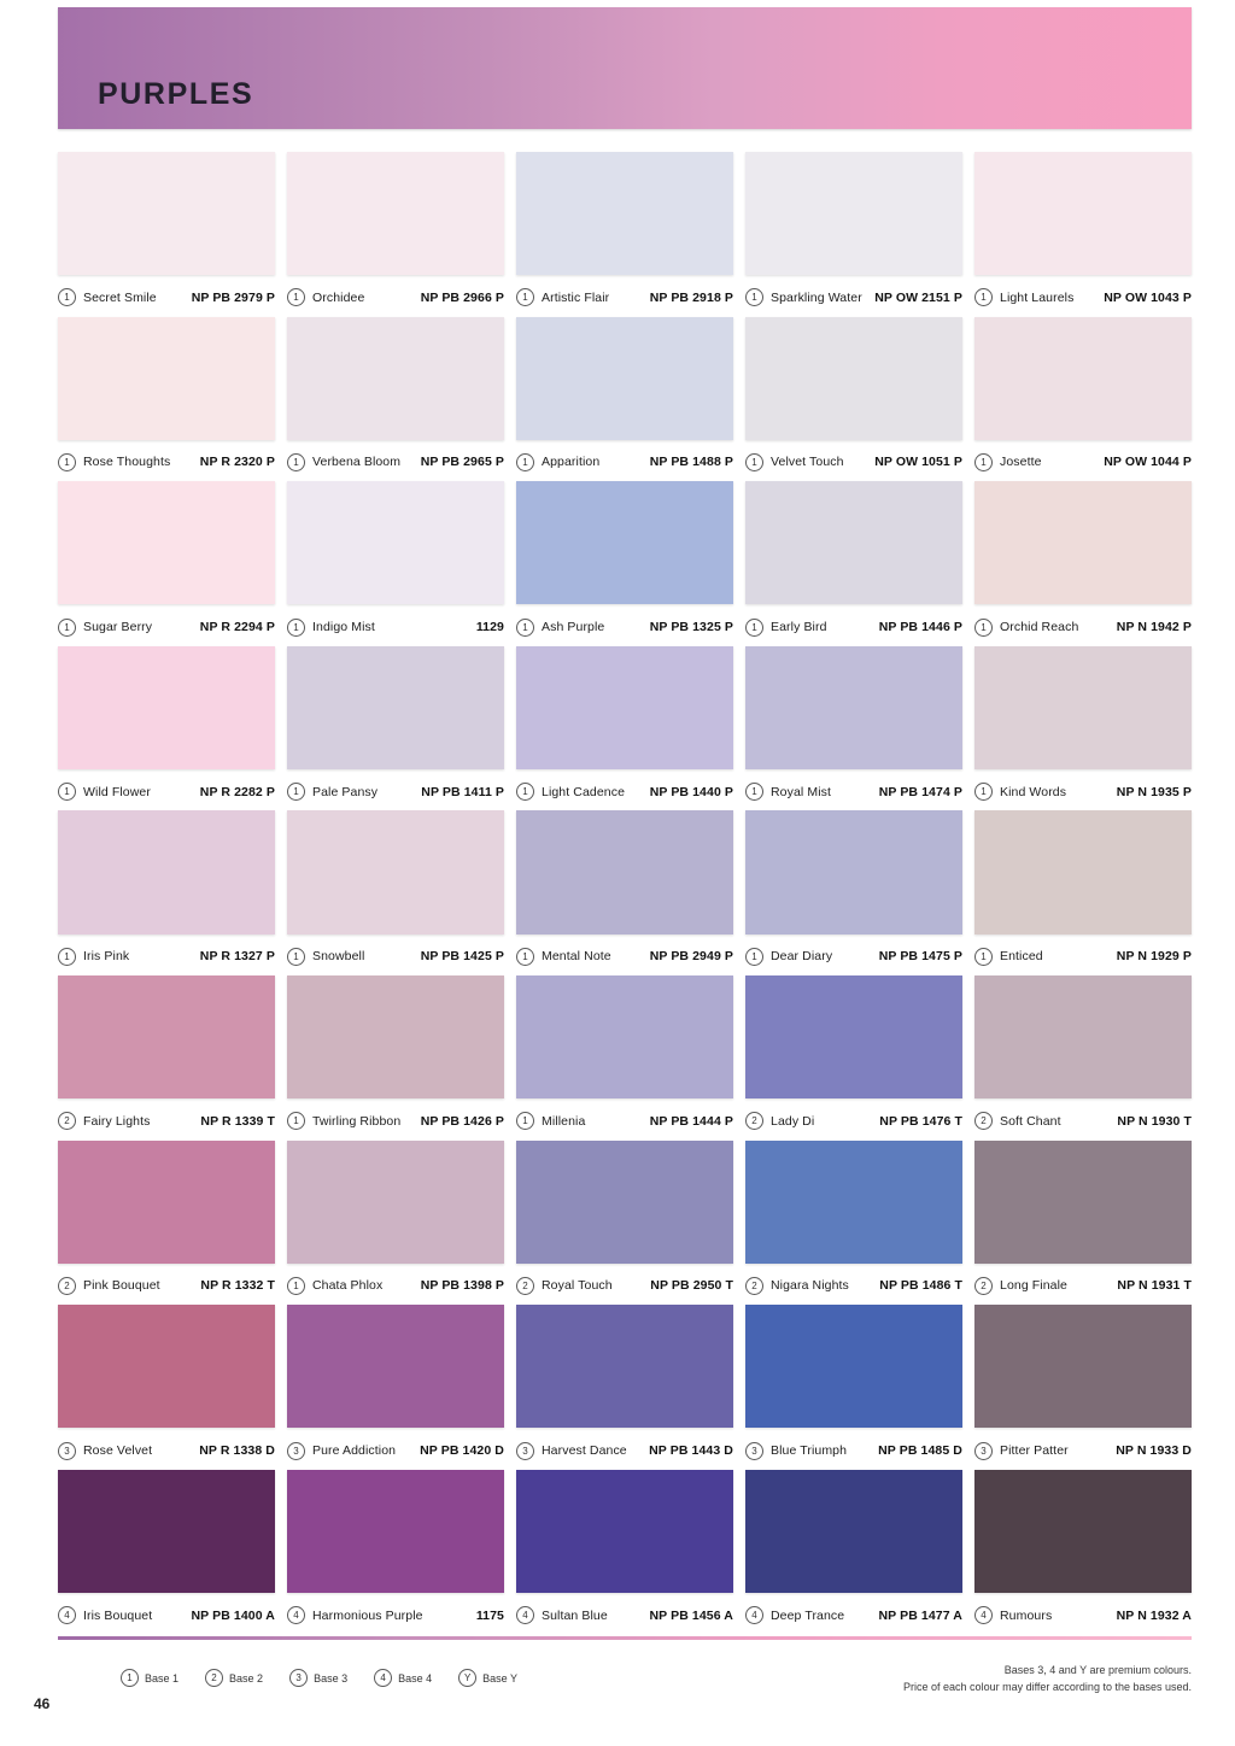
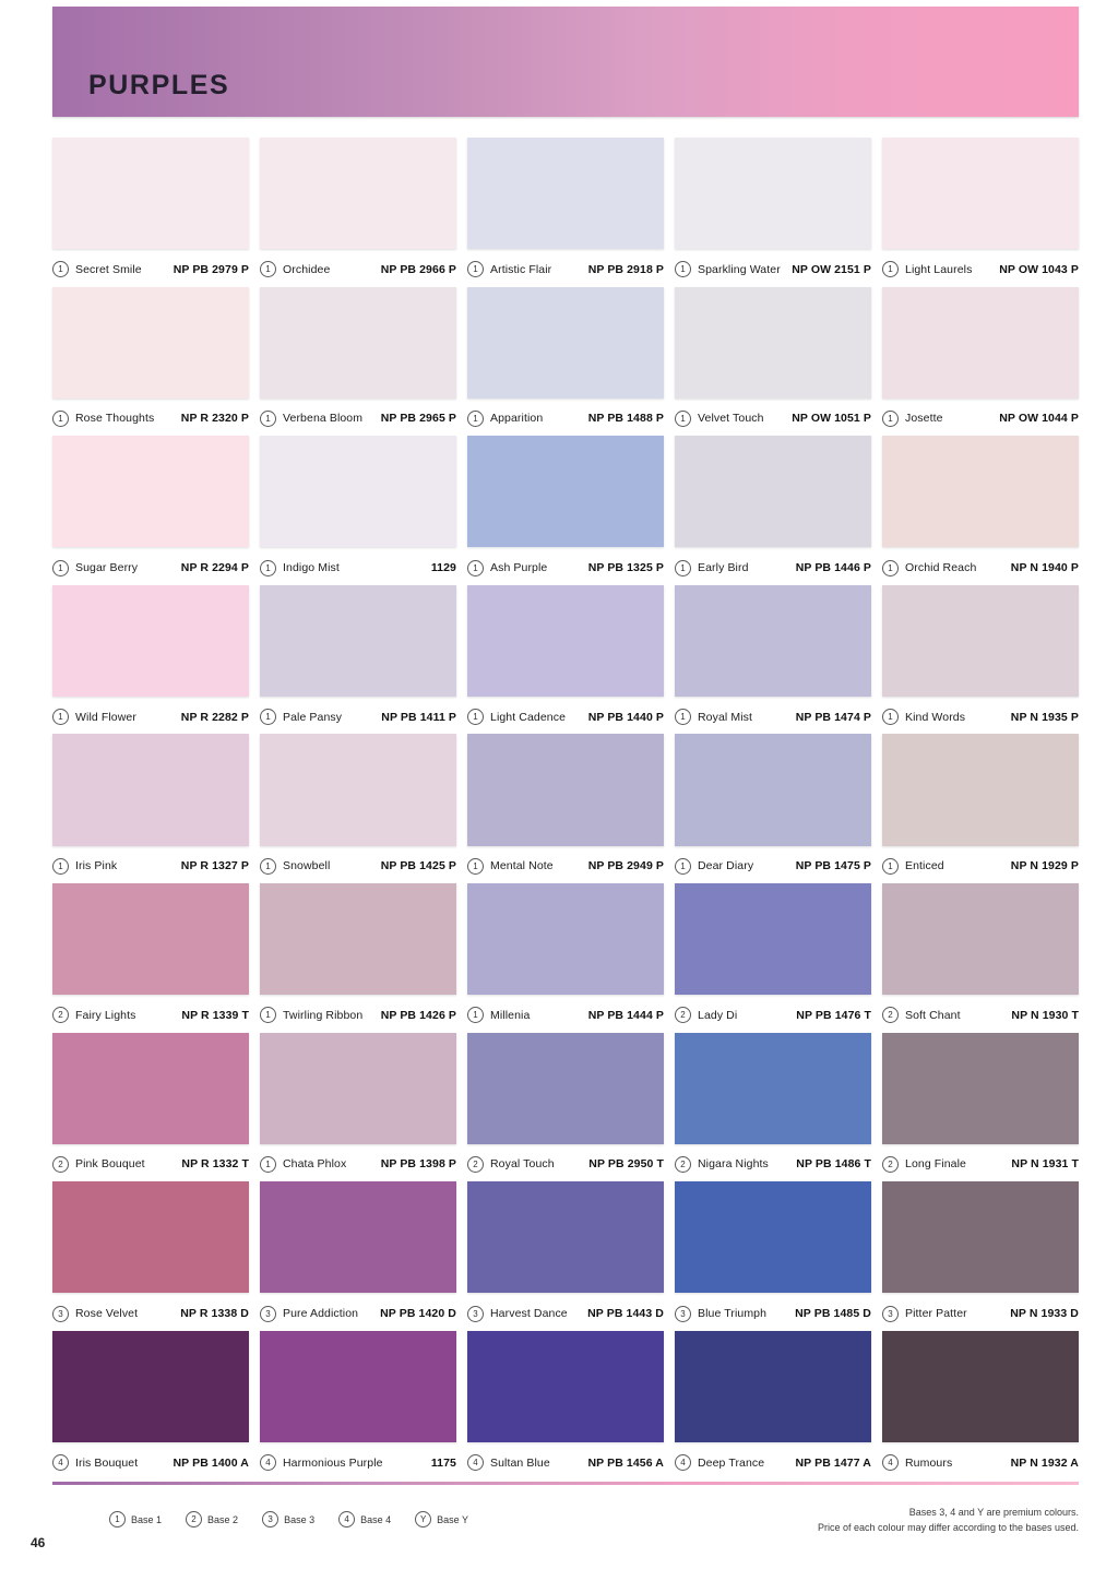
  PURPLES
  1
  Secret Smile
  NP PB 2979 P
  1
  Orchidee
  NP PB 2966 P
  1
  Artistic Flair
  NP PB 2918 P
  1
  Sparkling Water
  NP OW 2151 P
  1
  Light Laurels
  NP OW 1043 P
  1
  Rose Thoughts
  NP R 2320 P
  1
  Verbena Bloom
  NP PB 2965 P
  1
  Apparition
  NP PB 1488 P
  1
  Velvet Touch
  NP OW 1051 P
  1
  Josette
  NP OW 1044 P
  1
  Sugar Berry
  NP R 2294 P
  1
  Indigo Mist
  1129
  1
  Ash Purple
  NP PB 1325 P
  1
  Early Bird
  NP PB 1446 P
  1
  Orchid Reach
- NP N 1942 P
+ NP N 1940 P
  1
  Wild Flower
  NP R 2282 P
  1
  Pale Pansy
  NP PB 1411 P
  1
  Light Cadence
  NP PB 1440 P
  1
  Royal Mist
  NP PB 1474 P
  1
  Kind Words
  NP N 1935 P
  1
  Iris Pink
  NP R 1327 P
  1
  Snowbell
  NP PB 1425 P
  1
  Mental Note
  NP PB 2949 P
  1
  Dear Diary
  NP PB 1475 P
  1
  Enticed
  NP N 1929 P
  2
  Fairy Lights
  NP R 1339 T
  1
  Twirling Ribbon
  NP PB 1426 P
  1
  Millenia
  NP PB 1444 P
  2
  Lady Di
  NP PB 1476 T
  2
  Soft Chant
  NP N 1930 T
  2
  Pink Bouquet
  NP R 1332 T
  1
  Chata Phlox
  NP PB 1398 P
  2
  Royal Touch
  NP PB 2950 T
  2
  Nigara Nights
  NP PB 1486 T
  2
  Long Finale
  NP N 1931 T
  3
  Rose Velvet
  NP R 1338 D
  3
  Pure Addiction
  NP PB 1420 D
  3
  Harvest Dance
  NP PB 1443 D
  3
  Blue Triumph
  NP PB 1485 D
  3
  Pitter Patter
  NP N 1933 D
  4
  Iris Bouquet
  NP PB 1400 A
  4
  Harmonious Purple
  1175
  4
  Sultan Blue
  NP PB 1456 A
  4
  Deep Trance
  NP PB 1477 A
  4
  Rumours
  NP N 1932 A
  1
  Base 1
  2
  Base 2
  3
  Base 3
  4
  Base 4
  Y
  Base Y
  Bases 3, 4 and Y are premium colours.
  Price of each colour may differ according to the bases used.
  46
